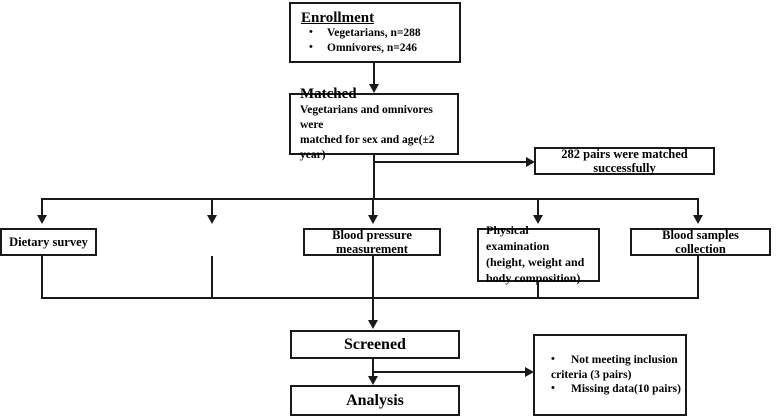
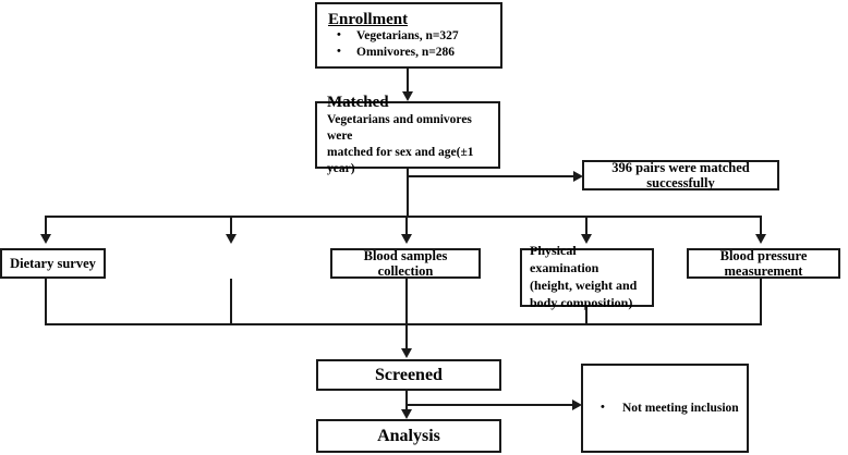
  Enrollment
- Vegetarians, n=288
+ Vegetarians, n=327
- Omnivores, n=246
+ Omnivores, n=286
  Matched
  Vegetarians and omnivores were
- matched for sex and age(±2 year)
+ matched for sex and age(±1 year)
- 282 pairs were matched successfully
+ 396 pairs were matched successfully
  Dietary survey
- Blood pressure measurement
+ Blood samples collection
  Physical examination
  (height, weight and
  body composition)
- Blood samples collection
+ Blood pressure measurement
  Screened
  Analysis
  Not meeting inclusion
- criteria (3 pairs)
- Missing data(10 pairs)
